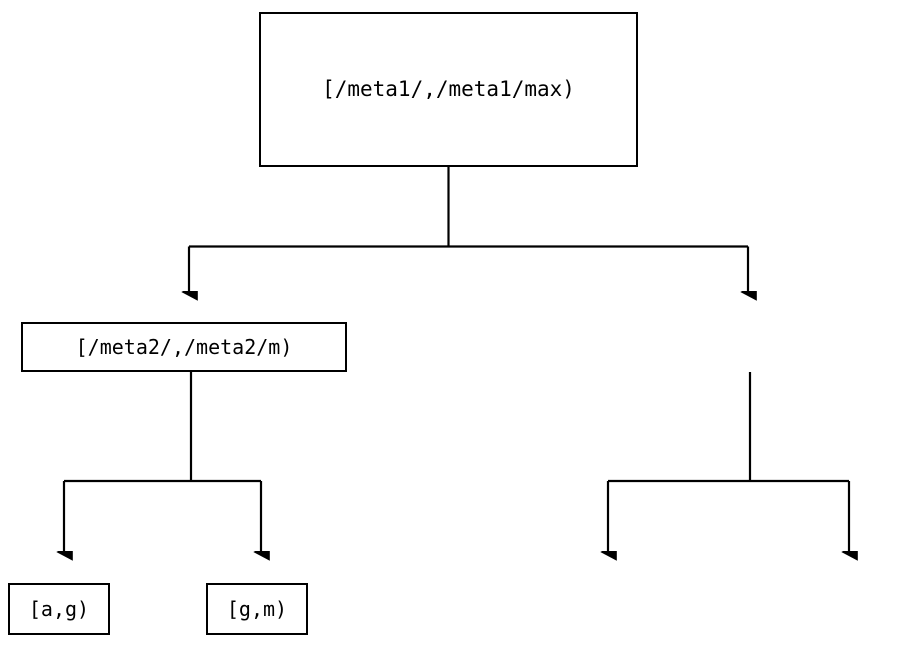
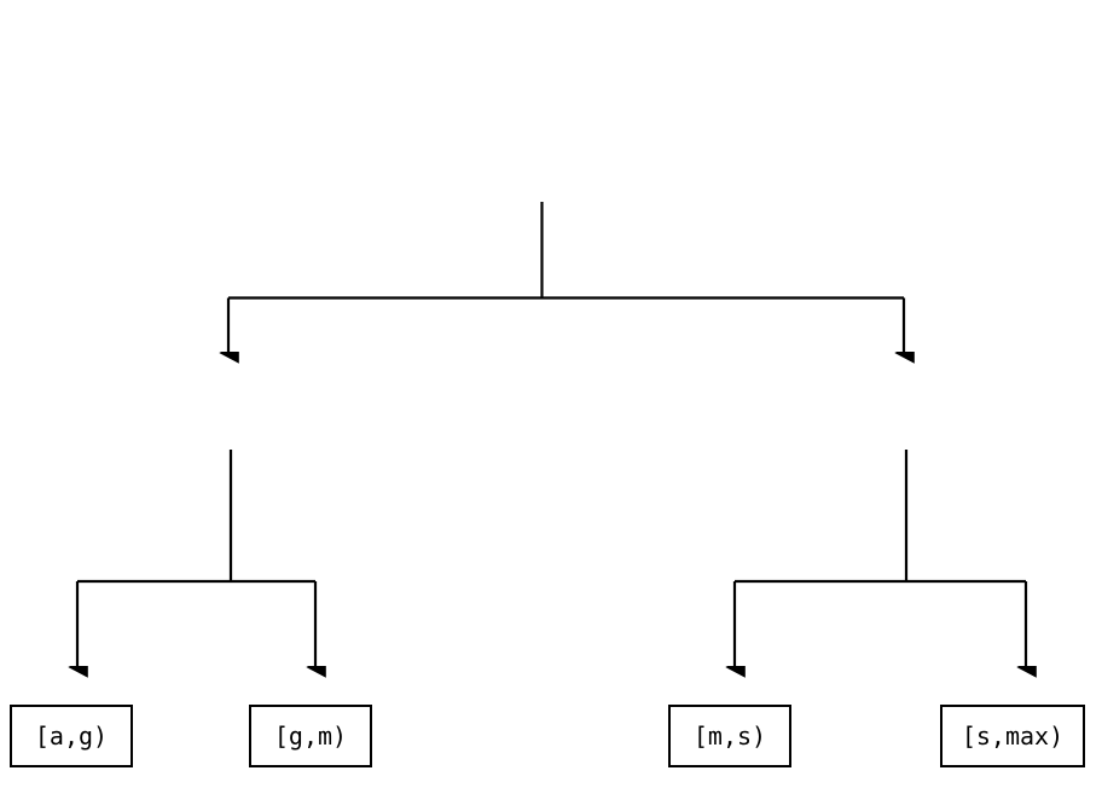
- [/meta1/,/meta1/max)
- [/meta2/,/meta2/m)
  [a,g)
  [g,m)
+ [m,s)
+ [s,max)
